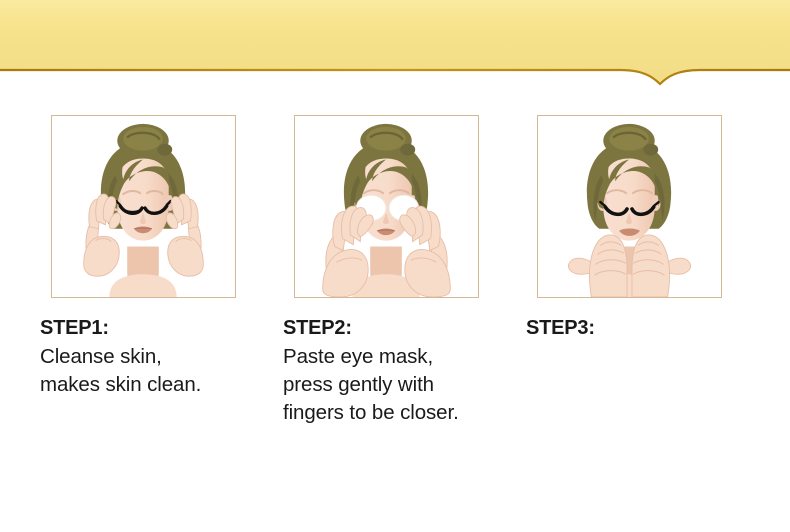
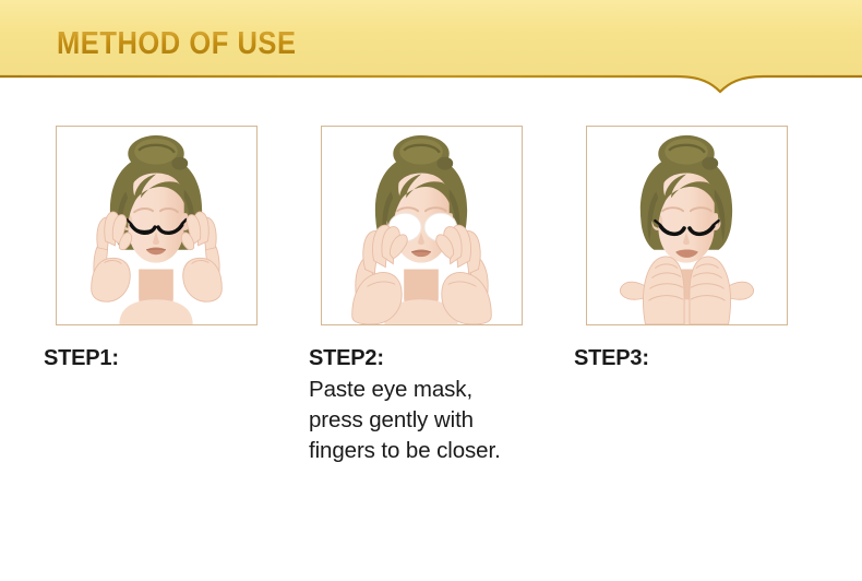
+ METHOD OF USE
  STEP1:
- Cleanse skin,
- makes skin clean.
  STEP2:
  Paste eye mask,
  press gently with
  fingers to be closer.
  STEP3:
